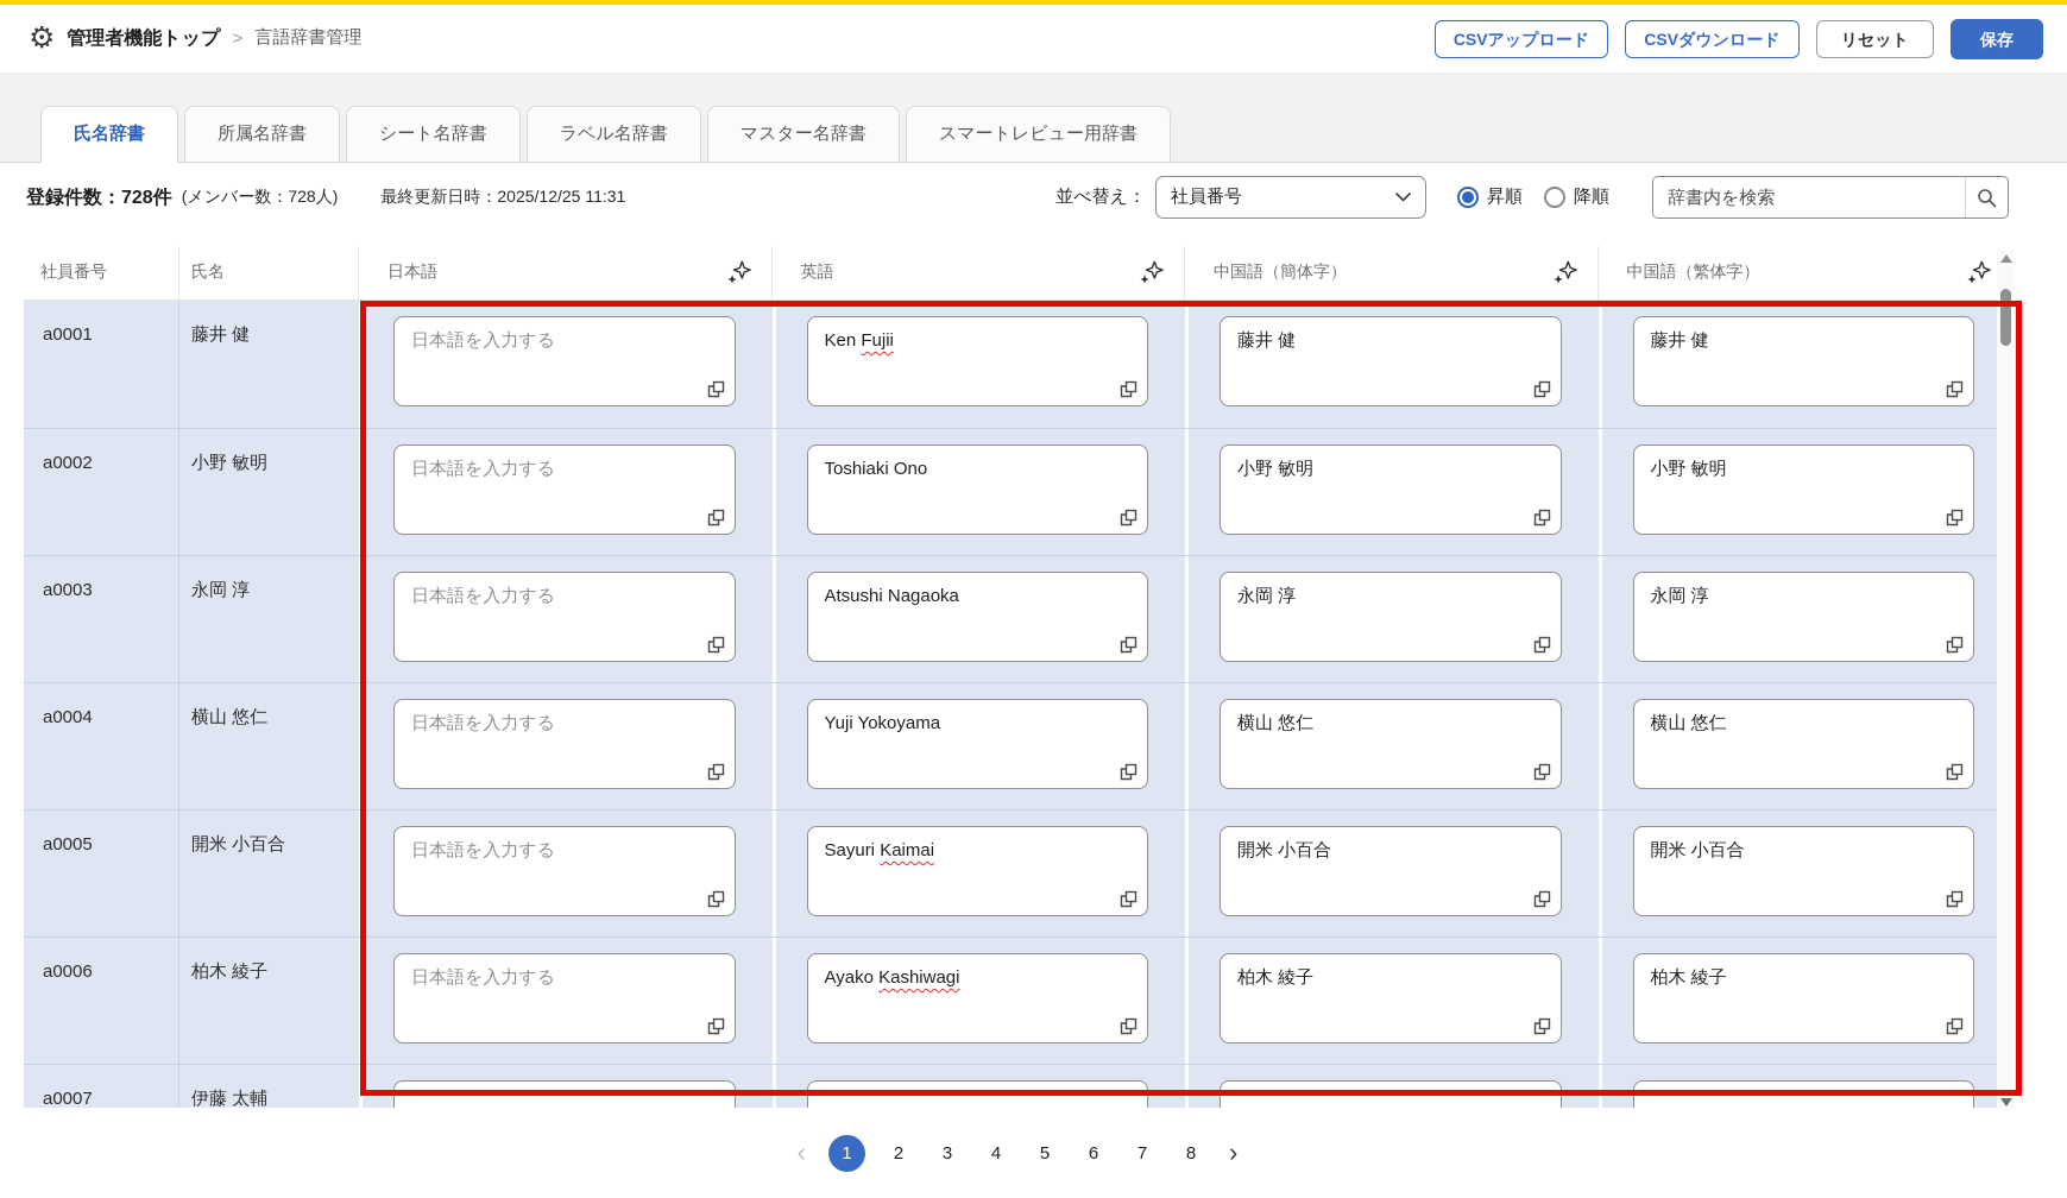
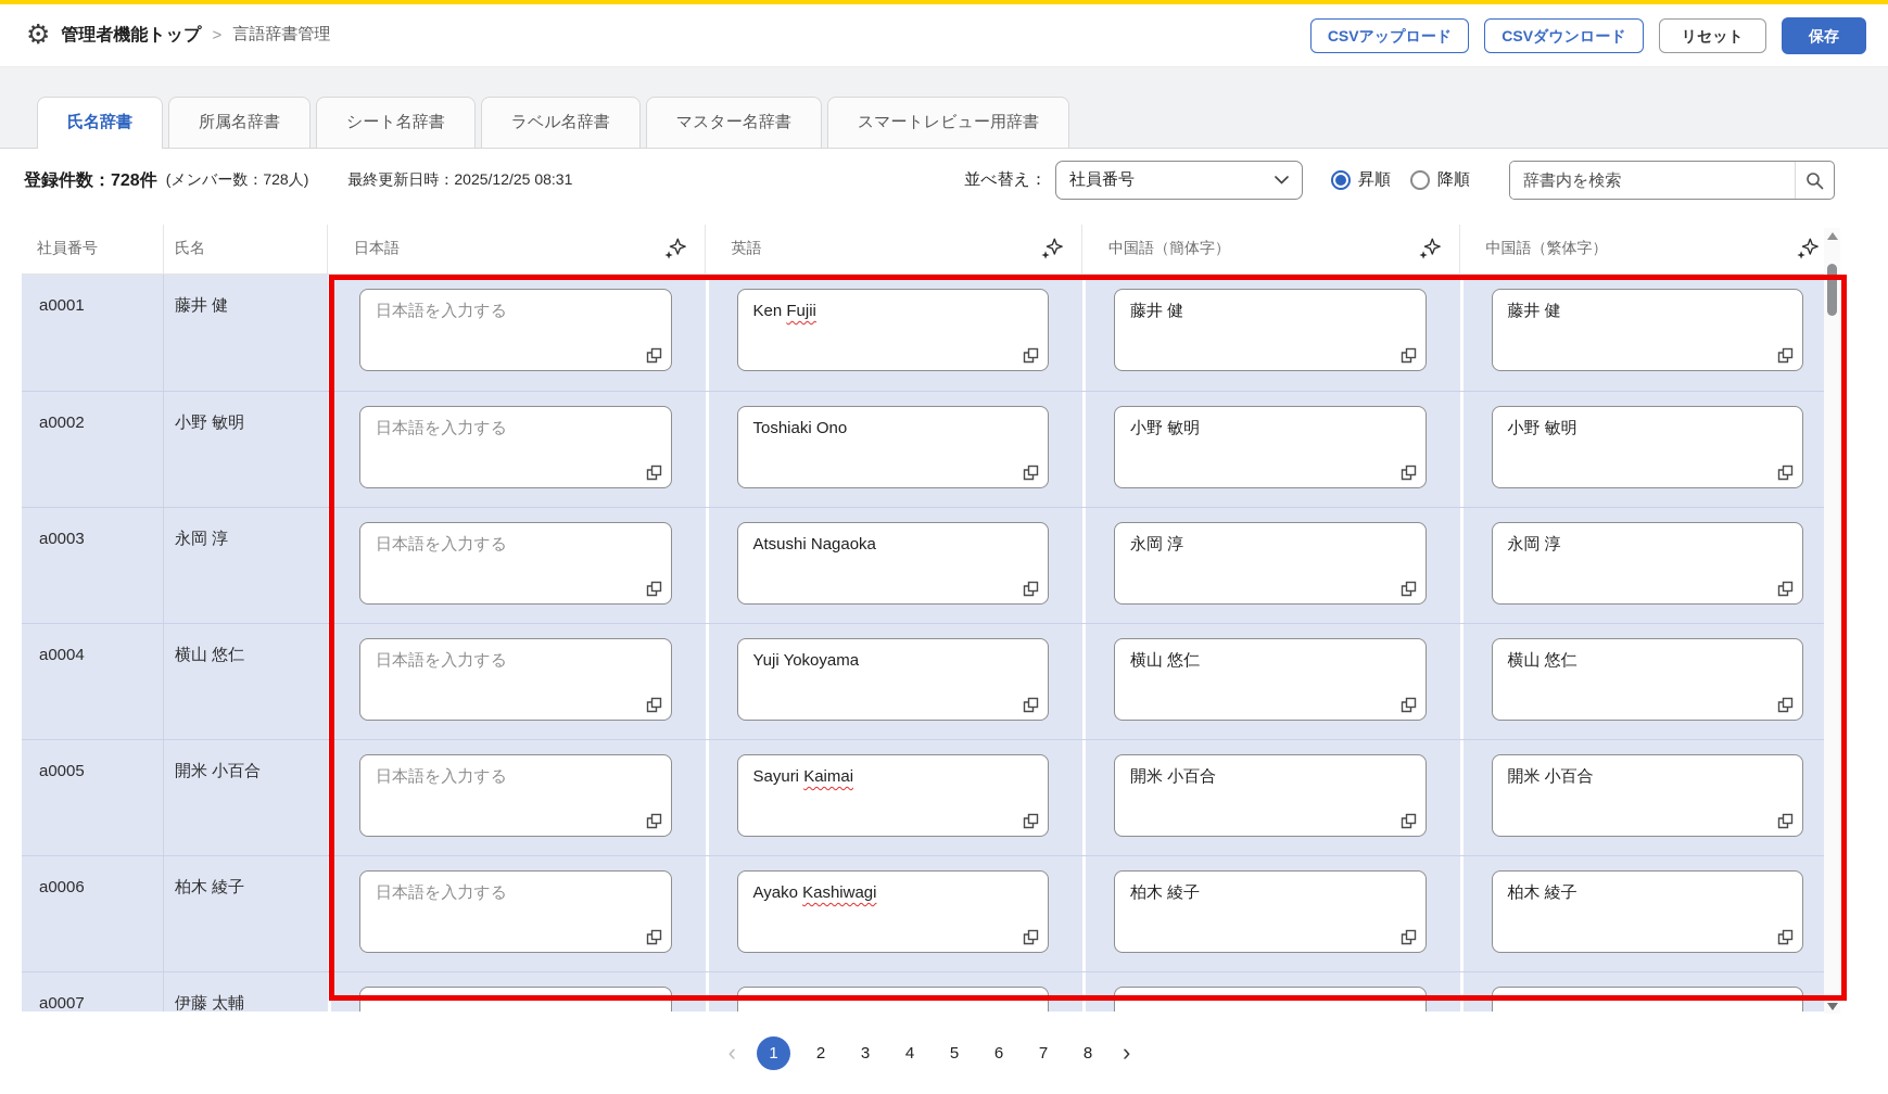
  ⚙
  管理者機能トップ
  >
  言語辞書管理
  CSVアップロード
  CSVダウンロード
  リセット
  保存
  氏名辞書
  所属名辞書
  シート名辞書
  ラベル名辞書
  マスター名辞書
  スマートレビュー用辞書
  登録件数：728件
  (メンバー数：728人)
- 最終更新日時：2025/12/25 11:31
+ 最終更新日時：2025/12/25 08:31
  並べ替え：
  社員番号
  昇順
  降順
  辞書内を検索
  社員番号
  氏名
  日本語
  英語
  中国語（簡体字）
  中国語（繁体字）
  a0001
  藤井 健
  日本語を入力する
  Ken Fujii
  藤井 健
  藤井 健
  a0002
  小野 敏明
  日本語を入力する
  Toshiaki Ono
  小野 敏明
  小野 敏明
  a0003
  永岡 淳
  日本語を入力する
  Atsushi Nagaoka
  永岡 淳
  永岡 淳
  a0004
  横山 悠仁
  日本語を入力する
  Yuji Yokoyama
  横山 悠仁
  横山 悠仁
  a0005
  開米 小百合
  日本語を入力する
  Sayuri Kaimai
  開米 小百合
  開米 小百合
  a0006
  柏木 綾子
  日本語を入力する
  Ayako Kashiwagi
  柏木 綾子
  柏木 綾子
  a0007
  伊藤 太輔
  ‹
  1
  2
  3
  4
  5
  6
  7
  8
  ›
